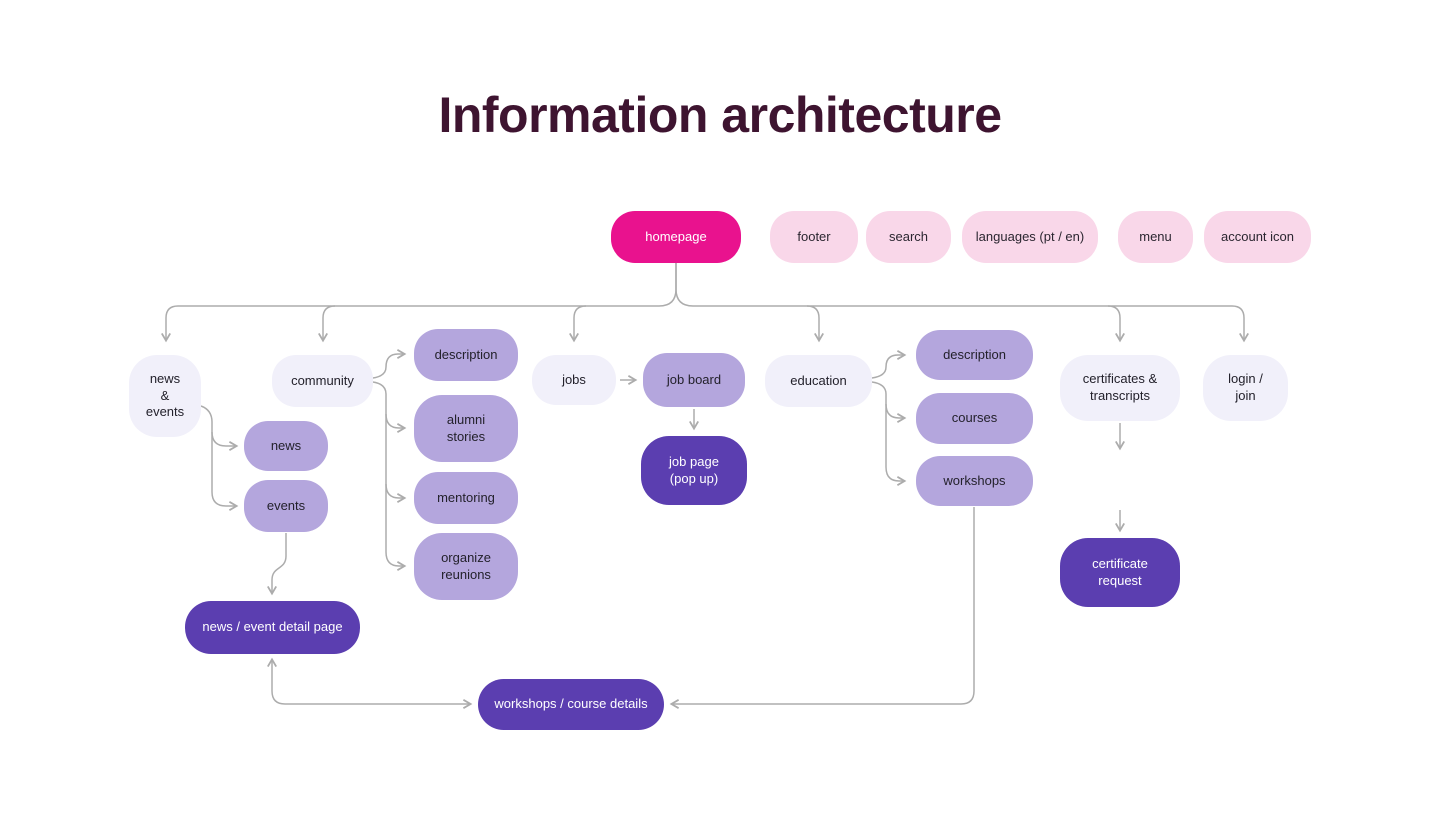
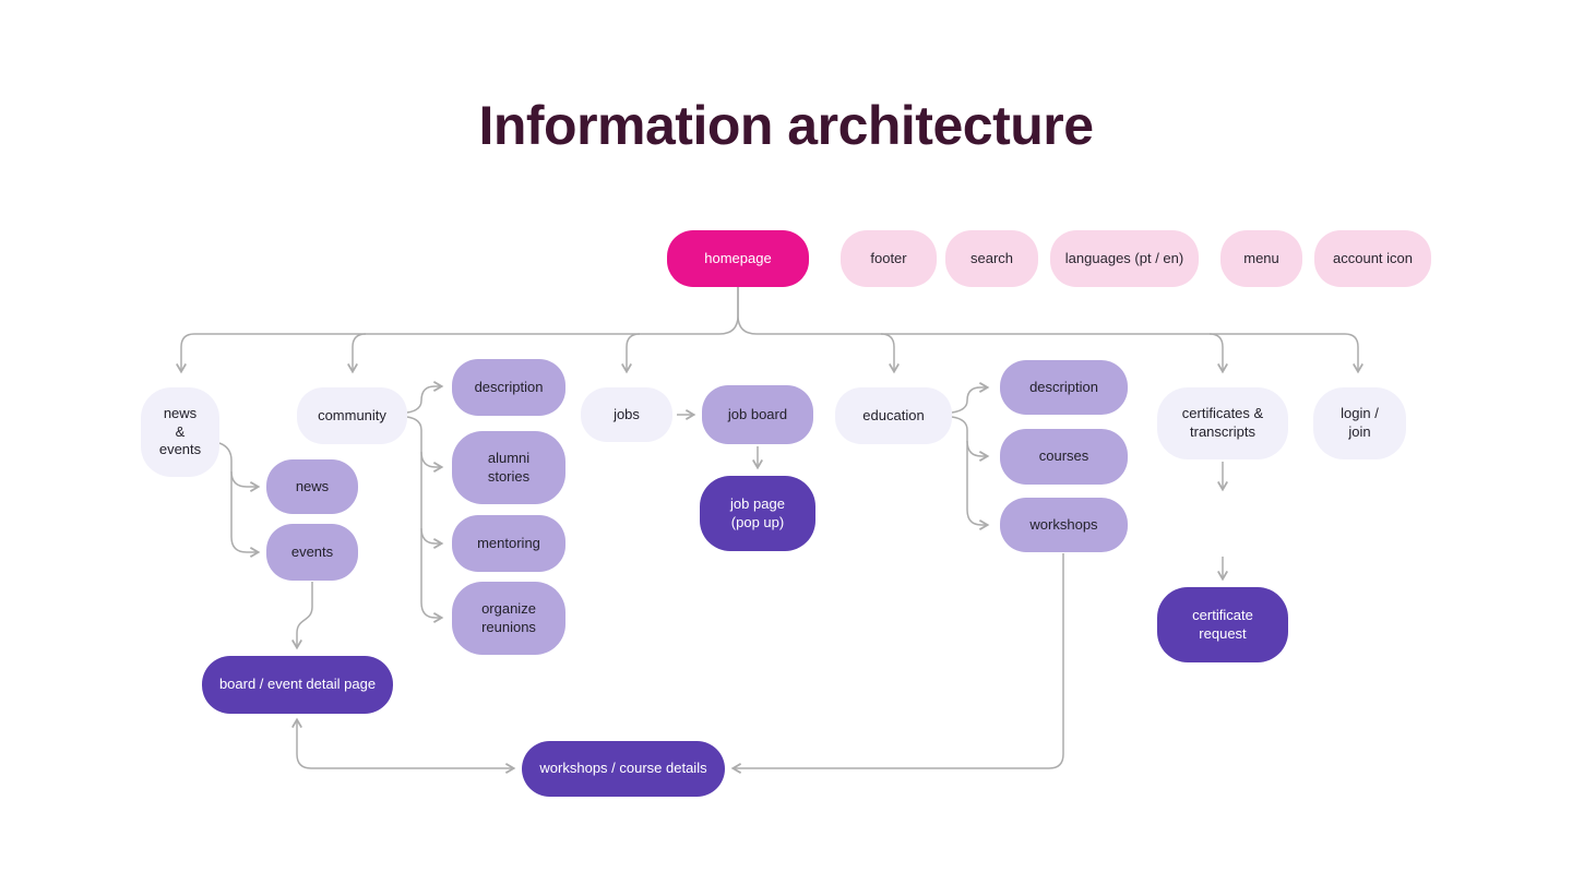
  Information architecture
  homepage
  footer
  search
  languages (pt / en)
  menu
  account icon
  news
  &
  events
  community
  jobs
  education
  certificates &
  transcripts
  login /
  join
  description
  alumni
  stories
  mentoring
  organize
  reunions
  news
  events
  job board
  description
  courses
  workshops
  job page
  (pop up)
- news / event detail page
+ board / event detail page
  certificate
  request
  workshops / course details
